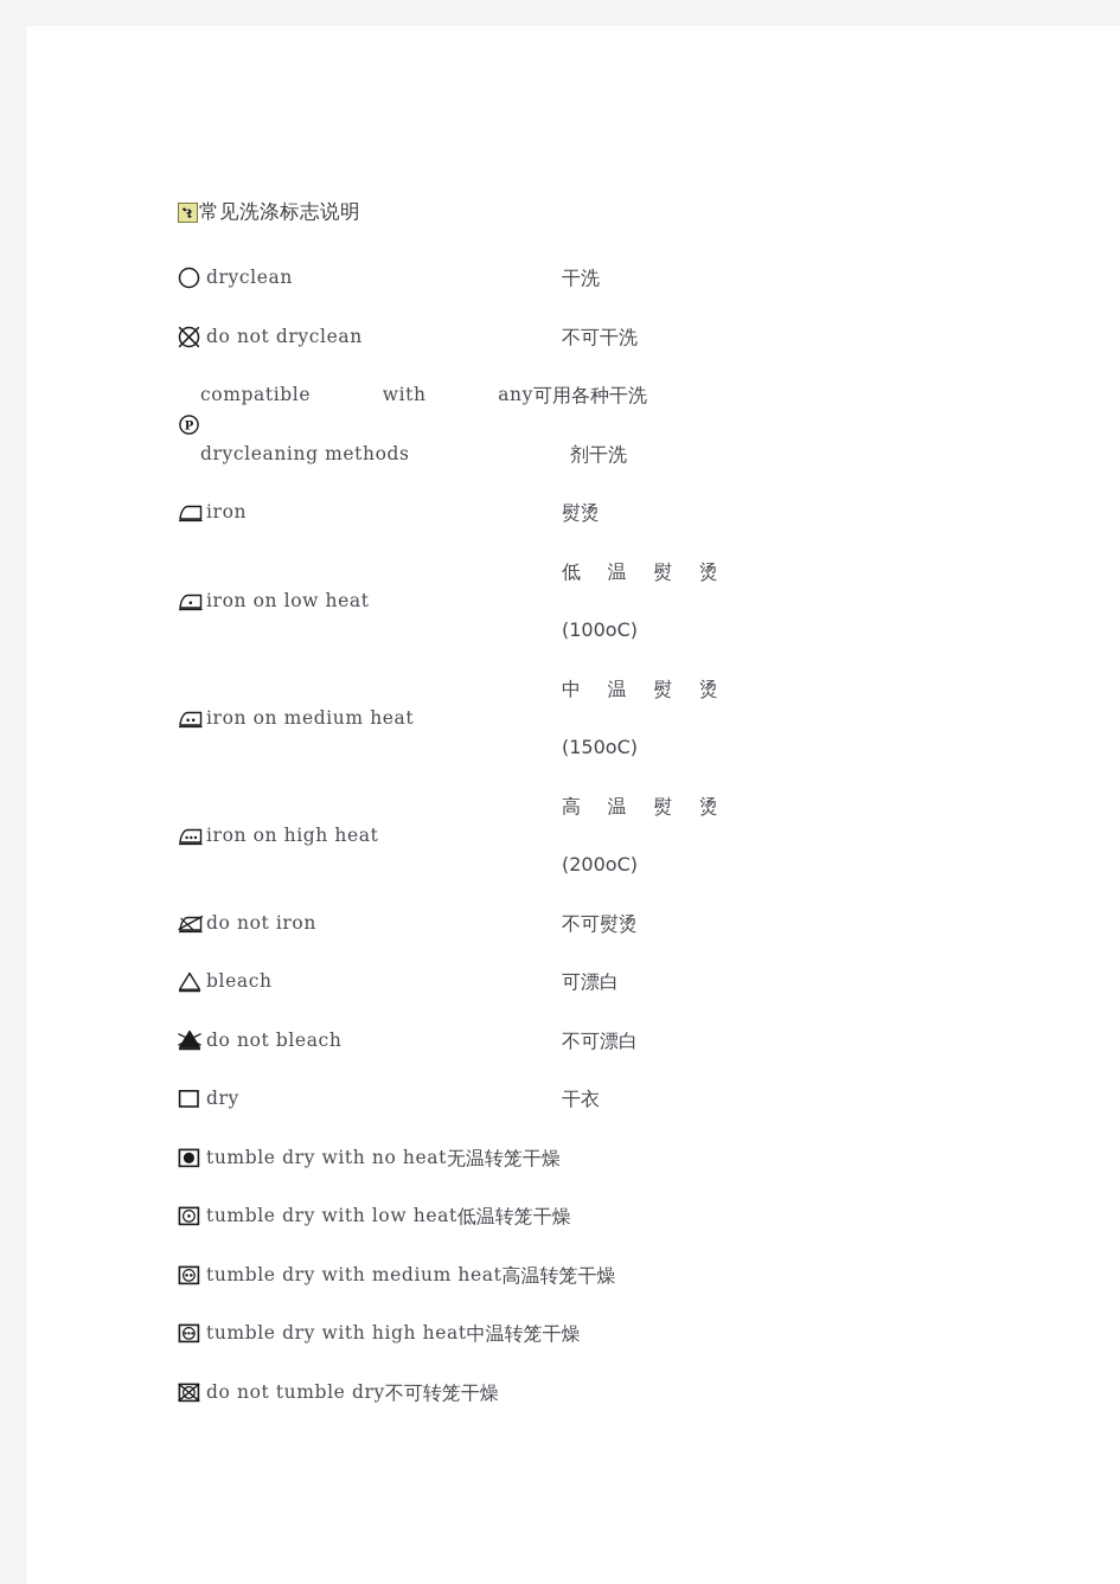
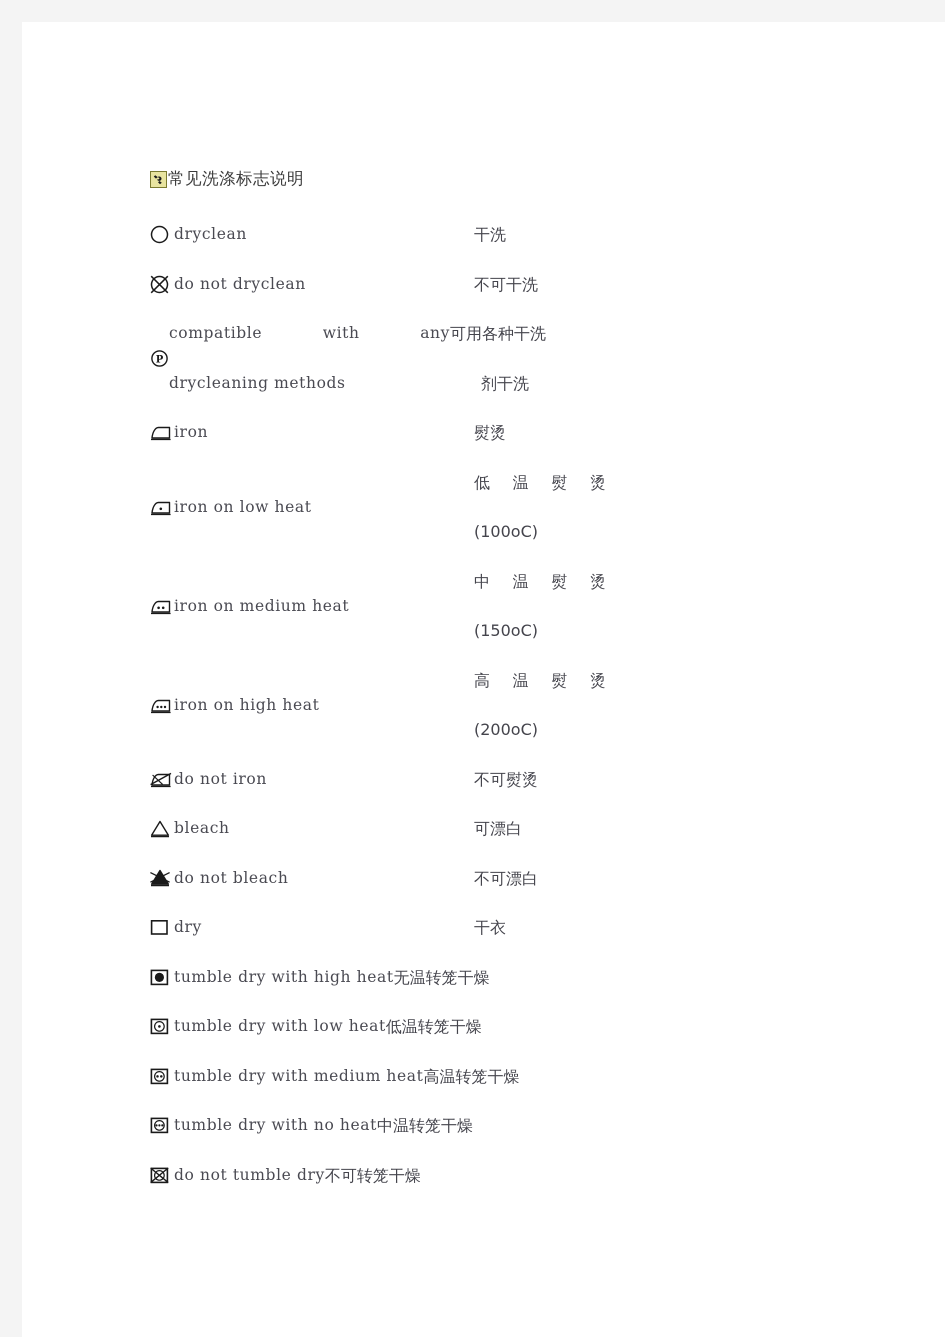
  常见洗涤标志说明
  dryclean
  干洗
  do not dryclean
  不可干洗
  P
  compatible
  with
  any
  drycleaning methods
  可用各种干洗
  剂干洗
  iron
  熨烫
  iron on low heat
  低
  温
  熨
  烫
  (100oC)
  iron on medium heat
  中
  温
  熨
  烫
  (150oC)
  iron on high heat
  高
  温
  熨
  烫
  (200oC)
  do not iron
  不可熨烫
  bleach
  可漂白
  do not bleach
  不可漂白
  dry
  干衣
- tumble dry with no heat
+ tumble dry with high heat
  无温转笼干燥
  tumble dry with low heat
  低温转笼干燥
  tumble dry with medium heat
  高温转笼干燥
- tumble dry with high heat
+ tumble dry with no heat
  中温转笼干燥
  do not tumble dry
  不可转笼干燥
